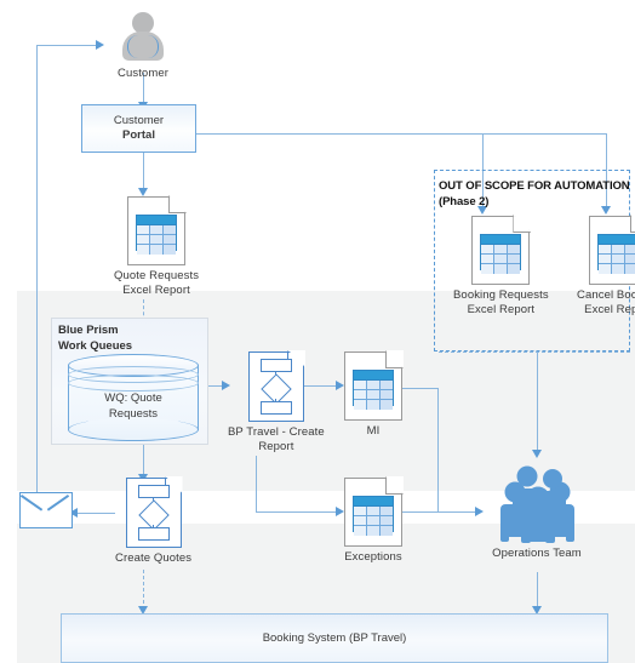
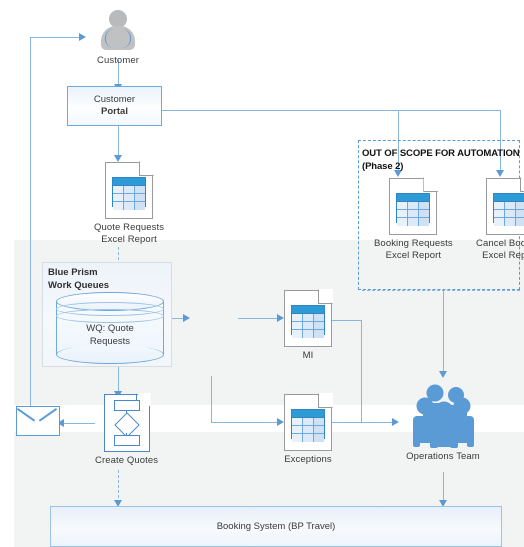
  Blue Prism
  Work Queues
  OUT OF SCOPE FOR AUTOMATION
  (Phase 2)
  Customer
  Customer
  Portal
  Quote Requests
  Excel Report
  Booking Requests
  Excel Report
  WQ: Quote
  Requests
- BP Travel - Create
- Report
  MI
  Exceptions
  Create Quotes
  Operations Team
  Booking System (BP Travel)
